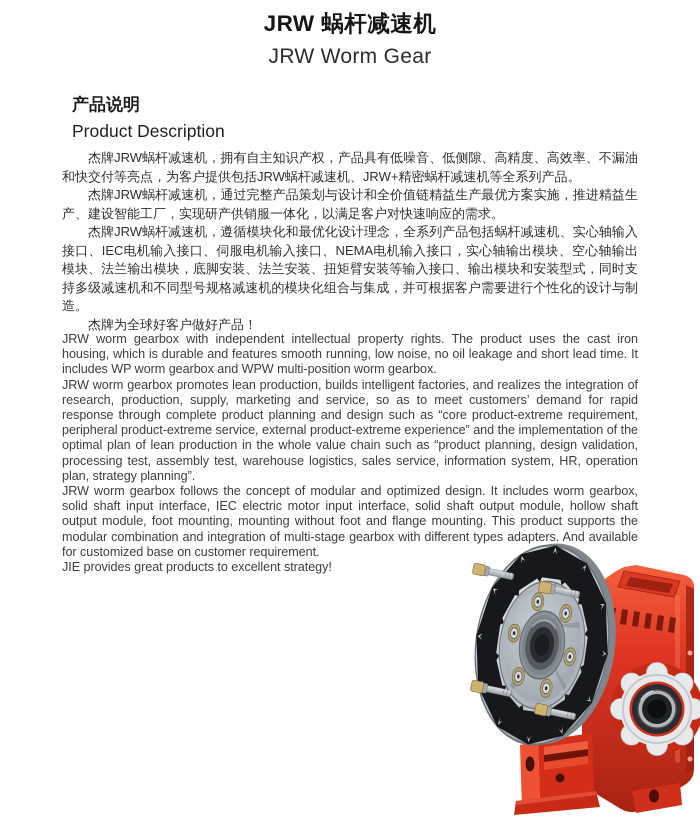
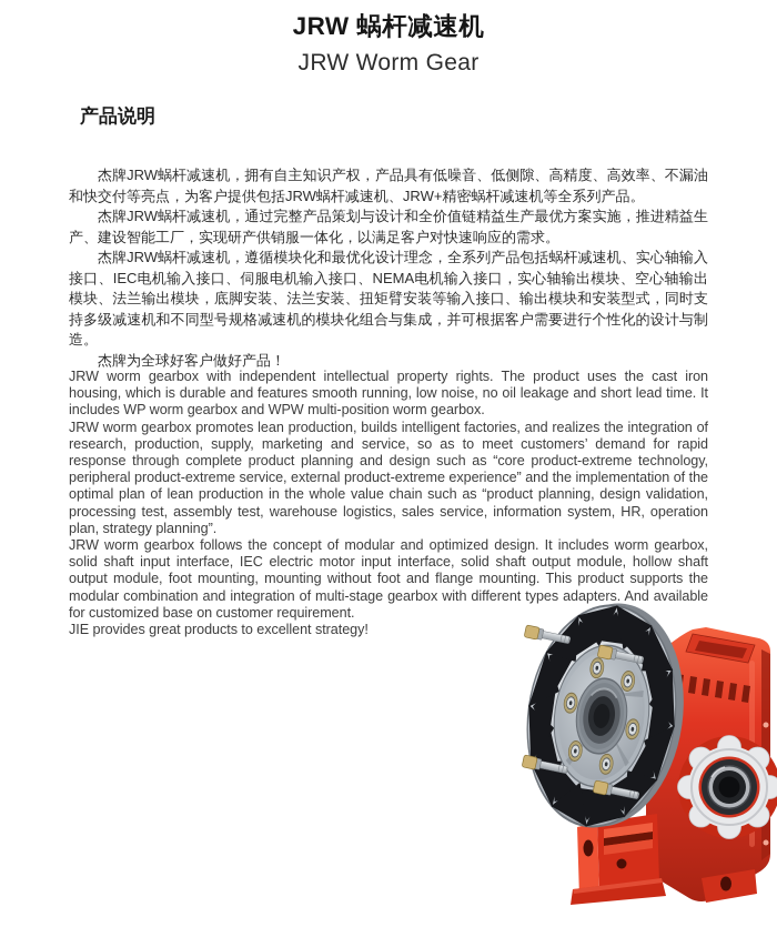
  JRW 蜗杆减速机
  JRW Worm Gear
  产品说明
- Product Description
  杰牌JRW蜗杆减速机，拥有自主知识产权，产品具有低噪音、低侧隙、高精度、高效率、不漏油和快交付等亮点，为客户提供包括JRW蜗杆减速机、JRW+精密蜗杆减速机等全系列产品。
  杰牌JRW蜗杆减速机，通过完整产品策划与设计和全价值链精益生产最优方案实施，推进精益生产、建设智能工厂，实现研产供销服一体化，以满足客户对快速响应的需求。
  杰牌JRW蜗杆减速机，遵循模块化和最优化设计理念，全系列产品包括蜗杆减速机、实心轴输入接口、IEC电机输入接口、伺服电机输入接口、NEMA电机输入接口，实心轴输出模块、空心轴输出模块、法兰输出模块，底脚安装、法兰安装、扭矩臂安装等输入接口、输出模块和安装型式，同时支持多级减速机和不同型号规格减速机的模块化组合与集成，并可根据客户需要进行个性化的设计与制造。
  杰牌为全球好客户做好产品！
  JRW worm gearbox with independent intellectual property rights. The product uses the cast iron housing, which is durable and features smooth running, low noise, no oil leakage and short lead time. It includes WP worm gearbox and WPW multi-position worm gearbox.
- JRW worm gearbox promotes lean production, builds intelligent factories, and realizes the integration of research, production, supply, marketing and service, so as to meet customers’ demand for rapid response through complete product planning and design such as “core product-extreme requirement, peripheral product-extreme service, external product-extreme experience” and the implementation of the optimal plan of lean production in the whole value chain such as “product planning, design validation, processing test, assembly test, warehouse logistics, sales service, information system, HR, operation plan, strategy planning”.
+ JRW worm gearbox promotes lean production, builds intelligent factories, and realizes the integration of research, production, supply, marketing and service, so as to meet customers’ demand for rapid response through complete product planning and design such as “core product-extreme technology, peripheral product-extreme service, external product-extreme experience” and the implementation of the optimal plan of lean production in the whole value chain such as “product planning, design validation, processing test, assembly test, warehouse logistics, sales service, information system, HR, operation plan, strategy planning”.
  JRW worm gearbox follows the concept of modular and optimized design. It includes worm gearbox, solid shaft input interface, IEC electric motor input interface, solid shaft output module, hollow shaft output module, foot mounting, mounting without foot and flange mounting. This product supports the modular combination and integration of multi-stage gearbox with different types adapters. And available for customized base on customer requirement.
  JIE provides great products to excellent strategy!
